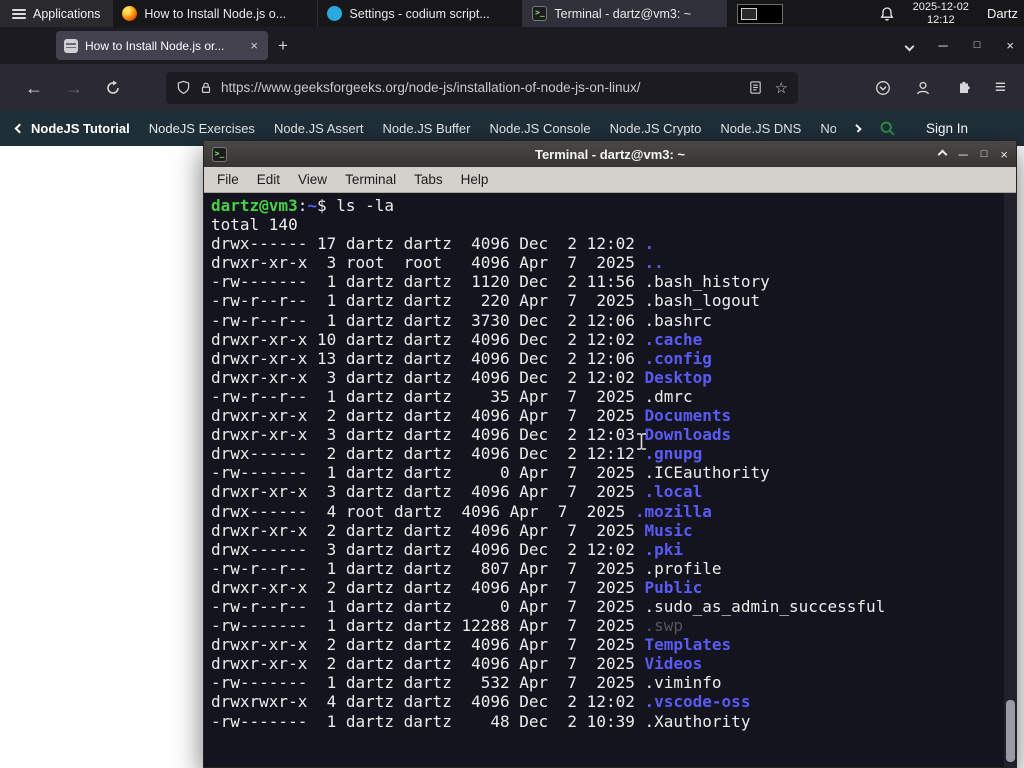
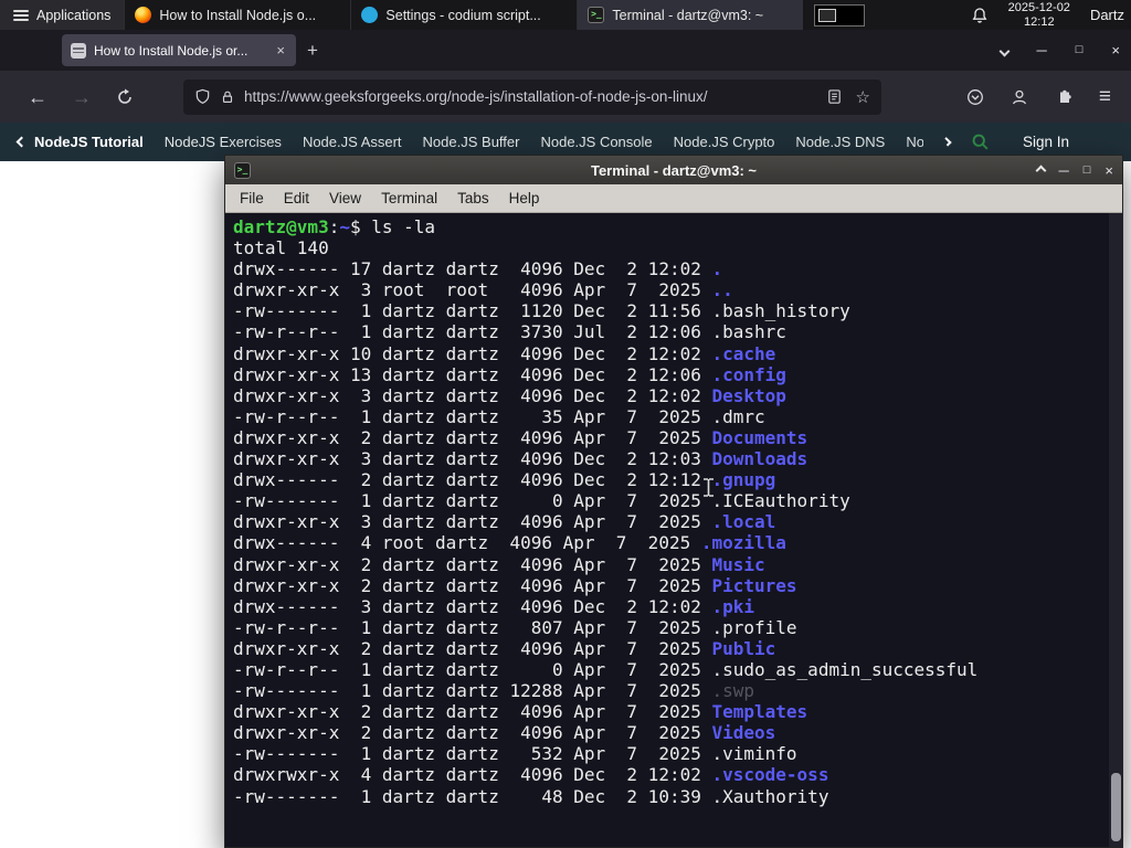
  Applications
  How to Install Node.js o...
  Settings - codium script...
  Terminal - dartz@vm3: ~
  2025-12-02
  12:12
  Dartz
  How to Install Node.js or...
  ×
  +
  ─
  □
  ×
  ←
  →
  https://www.geeksforgeeks.org/node-js/installation-of-node-js-on-linux/
  ☆
  ≡
  NodeJS Tutorial
  NodeJS Exercises
  Node.JS Assert
  Node.JS Buffer
  Node.JS Console
  Node.JS Crypto
  Node.JS DNS
  Sign In
  Terminal - dartz@vm3: ~
  ─
  □
  ×
  File
  Edit
  View
  Terminal
  Tabs
  Help
  dartz@vm3:~$ ls -la
  total 140
  drwx------ 17 dartz dartz 4096 Dec 2 12:02 .
  drwxr-xr-x 3 root root 4096 Apr 7 2025 ..
  -rw------- 1 dartz dartz 1120 Dec 2 11:56 .bash_history
- -rw-r--r-- 1 dartz dartz 220 Apr 7 2025 .bash_logout
- -rw-r--r-- 1 dartz dartz 3730 Dec 2 12:06 .bashrc
+ -rw-r--r-- 1 dartz dartz 3730 Jul 2 12:06 .bashrc
  drwxr-xr-x 10 dartz dartz 4096 Dec 2 12:02 .cache
  drwxr-xr-x 13 dartz dartz 4096 Dec 2 12:06 .config
  drwxr-xr-x 3 dartz dartz 4096 Dec 2 12:02 Desktop
  -rw-r--r-- 1 dartz dartz 35 Apr 7 2025 .dmrc
  drwxr-xr-x 2 dartz dartz 4096 Apr 7 2025 Documents
  drwxr-xr-x 3 dartz dartz 4096 Dec 2 12:03 Downloads
  drwx------ 2 dartz dartz 4096 Dec 2 12:12 .gnupg
  -rw------- 1 dartz dartz 0 Apr 7 2025 .ICEauthority
  drwxr-xr-x 3 dartz dartz 4096 Apr 7 2025 .local
  drwx------ 4 root dartz 4096 Apr 7 2025 .mozilla
  drwxr-xr-x 2 dartz dartz 4096 Apr 7 2025 Music
+ drwxr-xr-x 2 dartz dartz 4096 Apr 7 2025 Pictures
  drwx------ 3 dartz dartz 4096 Dec 2 12:02 .pki
  -rw-r--r-- 1 dartz dartz 807 Apr 7 2025 .profile
  drwxr-xr-x 2 dartz dartz 4096 Apr 7 2025 Public
  -rw-r--r-- 1 dartz dartz 0 Apr 7 2025 .sudo_as_admin_successful
  -rw------- 1 dartz dartz 12288 Apr 7 2025 .swp
  drwxr-xr-x 2 dartz dartz 4096 Apr 7 2025 Templates
  drwxr-xr-x 2 dartz dartz 4096 Apr 7 2025 Videos
  -rw------- 1 dartz dartz 532 Apr 7 2025 .viminfo
  drwxrwxr-x 4 dartz dartz 4096 Dec 2 12:02 .vscode-oss
  -rw------- 1 dartz dartz 48 Dec 2 10:39 .Xauthority
